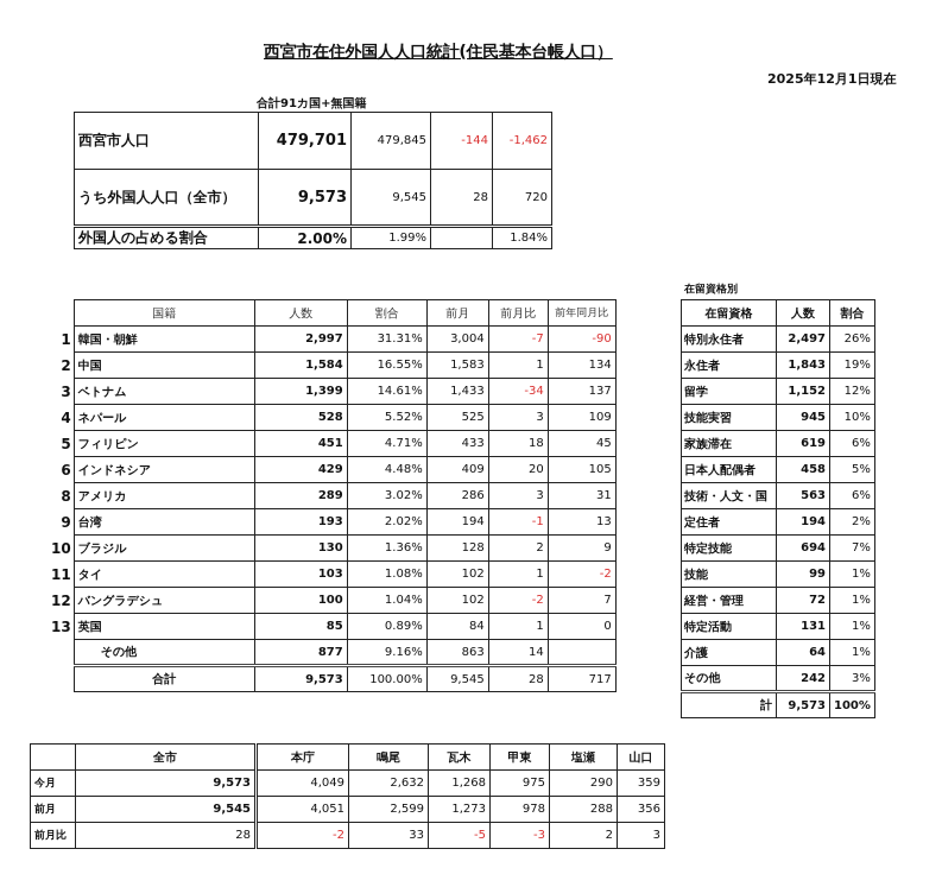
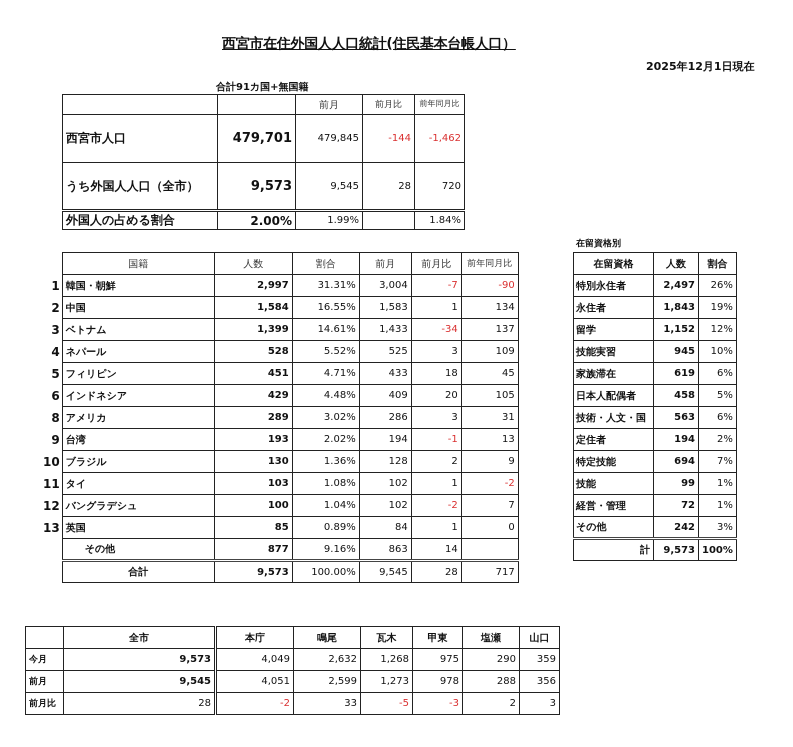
  西宮市在住外国人人口統計(住民基本台帳人口）
  2025年12月1日現在
  合計91カ国+無国籍
+ 		前月	前月比	前年同月比
  西宮市人口	479,701	479,845	-144	-1,462
  うち外国人人口（全市）	9,573	9,545	28	720
  外国人の占める割合	2.00%	1.99%		1.84%
  	国籍	人数	割合	前月	前月比	前年同月比
  1	韓国・朝鮮	2,997	31.31%	3,004	-7	-90
  2	中国	1,584	16.55%	1,583	1	134
  3	ベトナム	1,399	14.61%	1,433	-34	137
  4	ネパール	528	5.52%	525	3	109
  5	フィリピン	451	4.71%	433	18	45
  6	インドネシア	429	4.48%	409	20	105
  8	アメリカ	289	3.02%	286	3	31
  9	台湾	193	2.02%	194	-1	13
  10	ブラジル	130	1.36%	128	2	9
  11	タイ	103	1.08%	102	1	-2
  12	バングラデシュ	100	1.04%	102	-2	7
  13	英国	85	0.89%	84	1	0
  	その他	877	9.16%	863	14
  	合計	9,573	100.00%	9,545	28	717
  在留資格別
  在留資格	人数	割合
  特別永住者	2,497	26%
  永住者	1,843	19%
  留学	1,152	12%
  技能実習	945	10%
  家族滞在	619	6%
  日本人配偶者	458	5%
  技術・人文・国	563	6%
  定住者	194	2%
  特定技能	694	7%
  技能	99	1%
  経営・管理	72	1%
- 特定活動	131	1%
- 介護	64	1%
  その他	242	3%
  計	9,573	100%
  	全市	本庁	鳴尾	瓦木	甲東	塩瀬	山口
  今月	9,573	4,049	2,632	1,268	975	290	359
  前月	9,545	4,051	2,599	1,273	978	288	356
  前月比	28	-2	33	-5	-3	2	3
